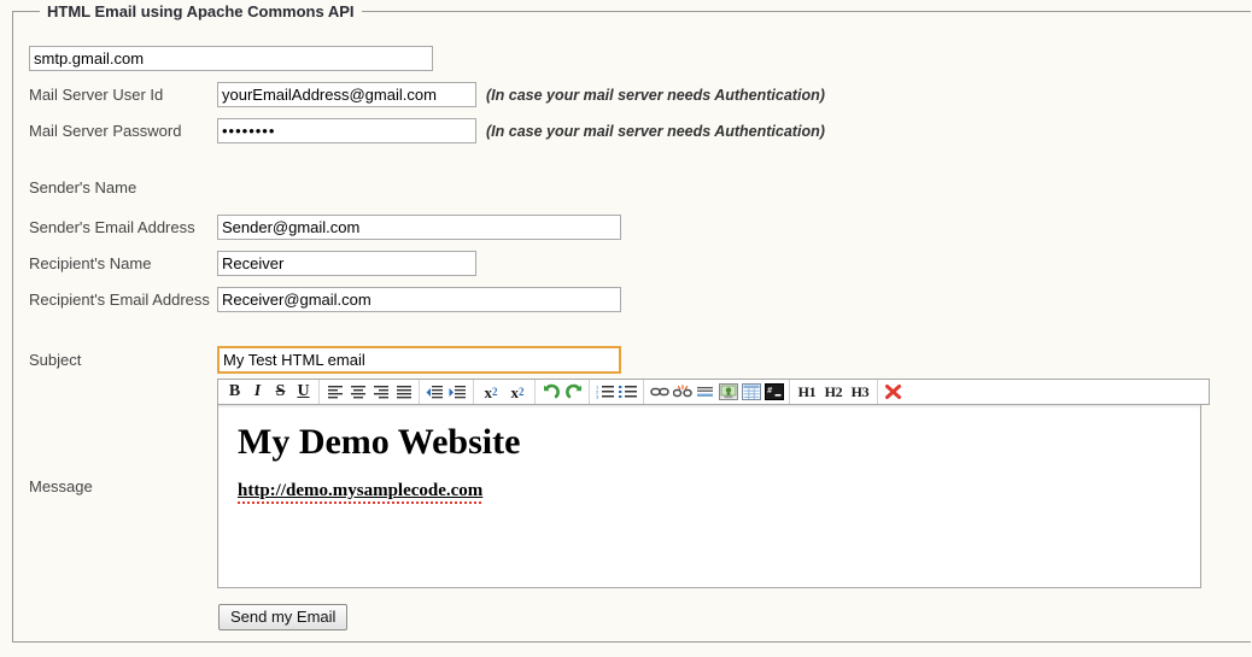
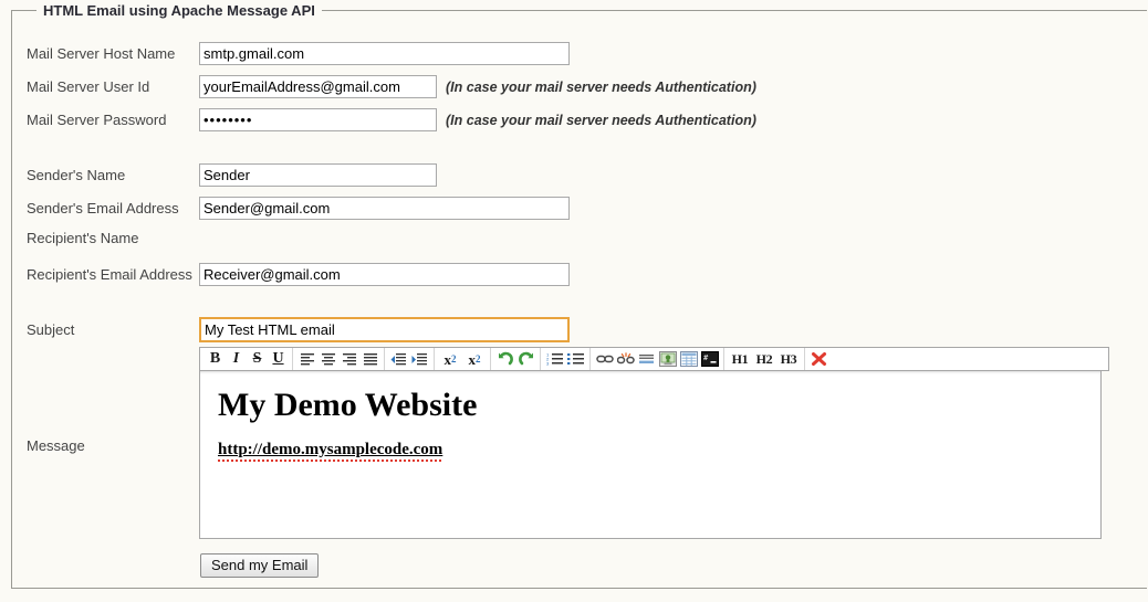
- HTML Email using Apache Commons API
+ HTML Email using Apache Message API
+ Mail Server Host Name
  smtp.gmail.com
  Mail Server User Id
  yourEmailAddress@gmail.com
  (In case your mail server needs Authentication)
  Mail Server Password
  ••••••••
  (In case your mail server needs Authentication)
  Sender's Name
+ Sender
  Sender's Email Address
  Sender@gmail.com
  Recipient's Name
- Receiver
  Recipient's Email Address
  Receiver@gmail.com
  Subject
  My Test HTML email
  Message
  B
  I
  S
  U
  x
  2
  x
  2
  #
  H1
  H2
  H3
  My Demo Website
  http://demo.mysamplecode.com
  Send my Email
